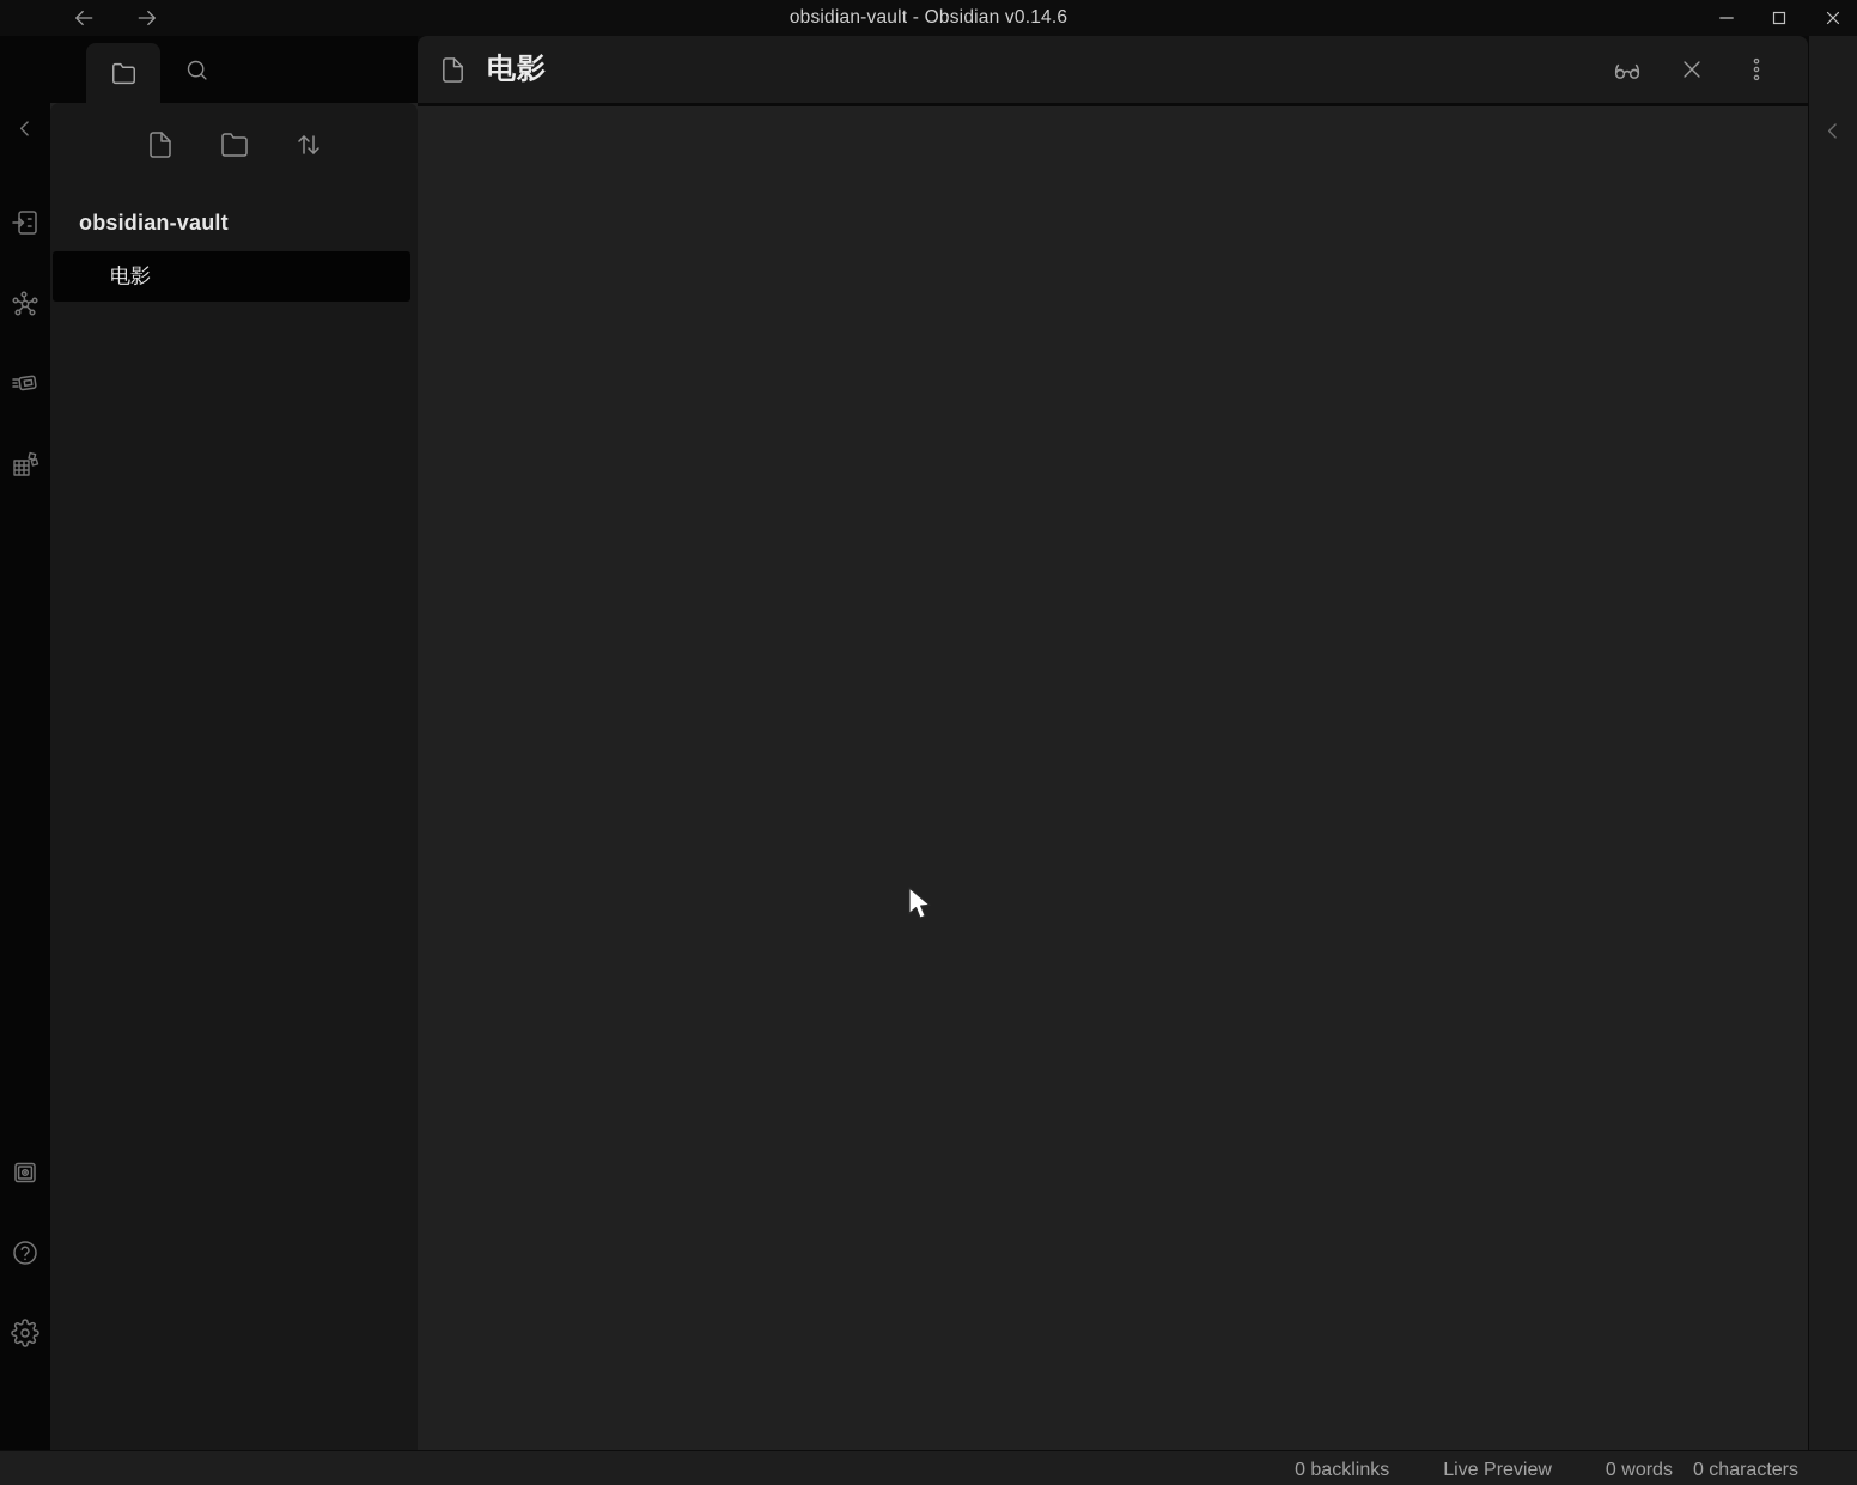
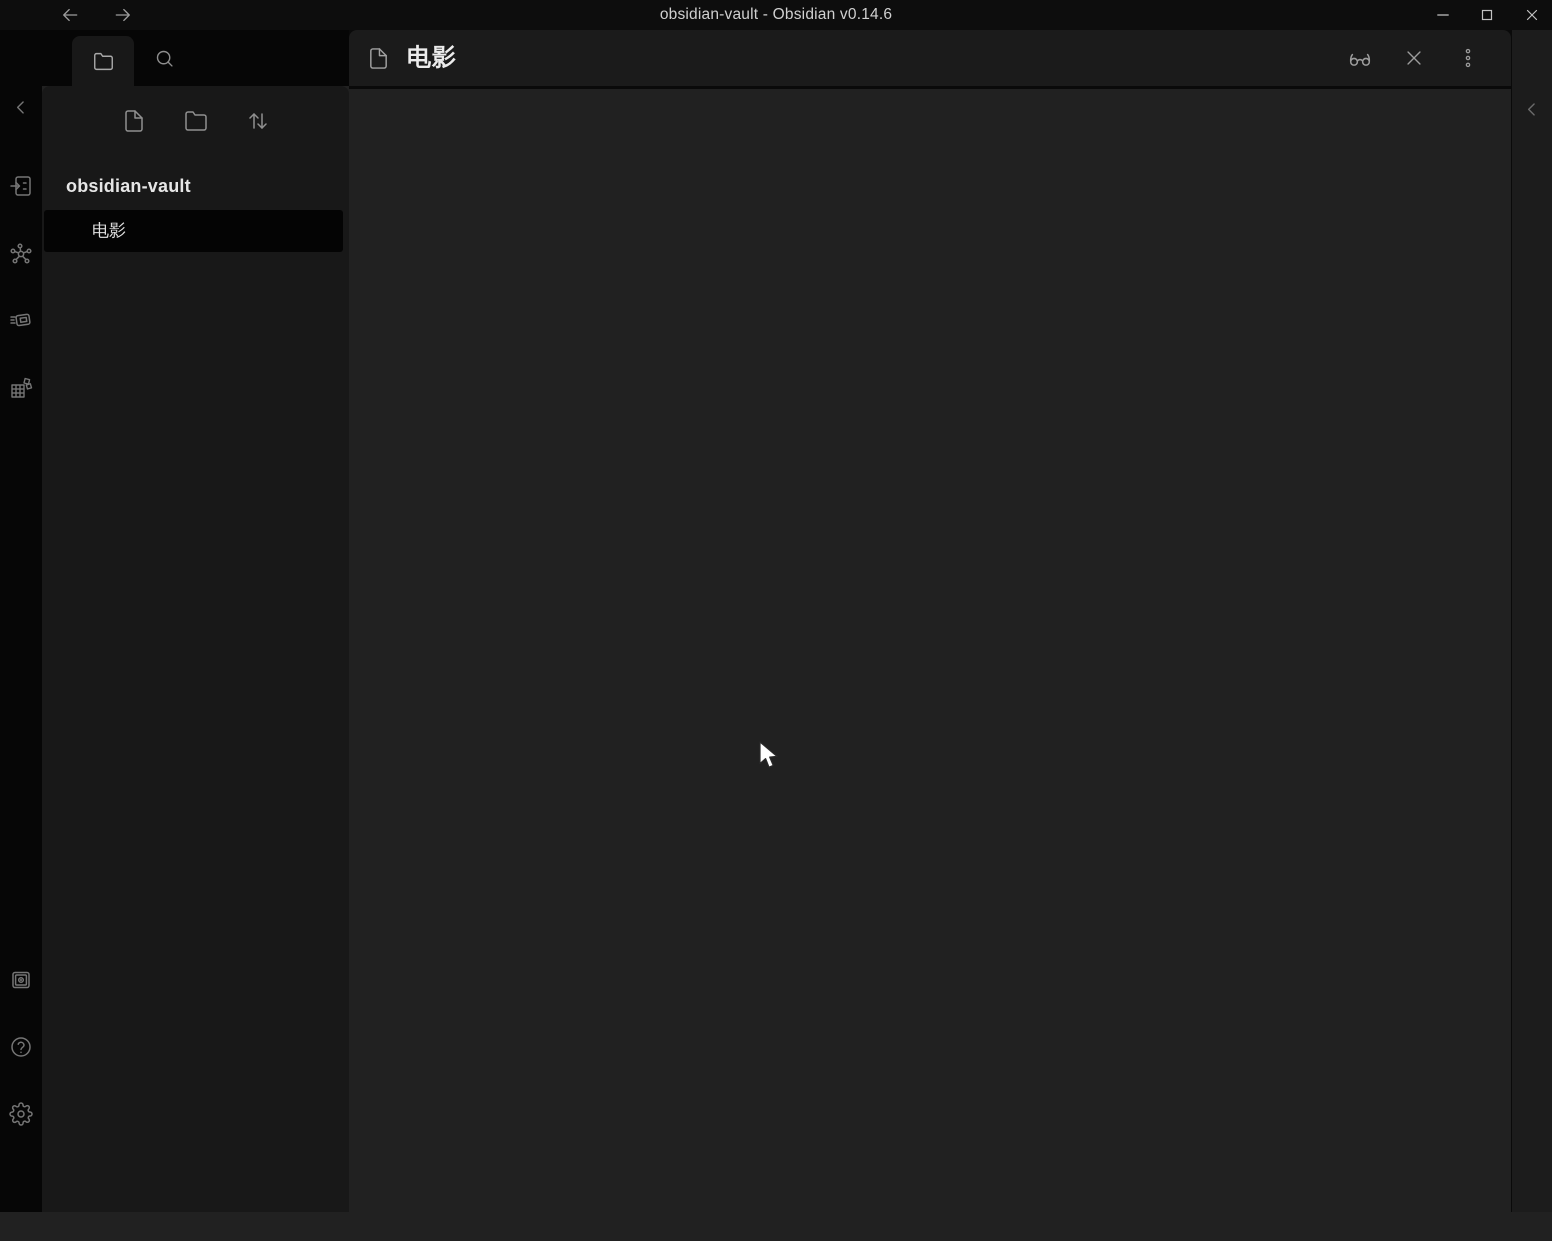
  obsidian-vault - Obsidian v0.14.6
  obsidian-vault
  电影
  电影
- 0 backlinks
- Live Preview
- 0 words
- 0 characters
